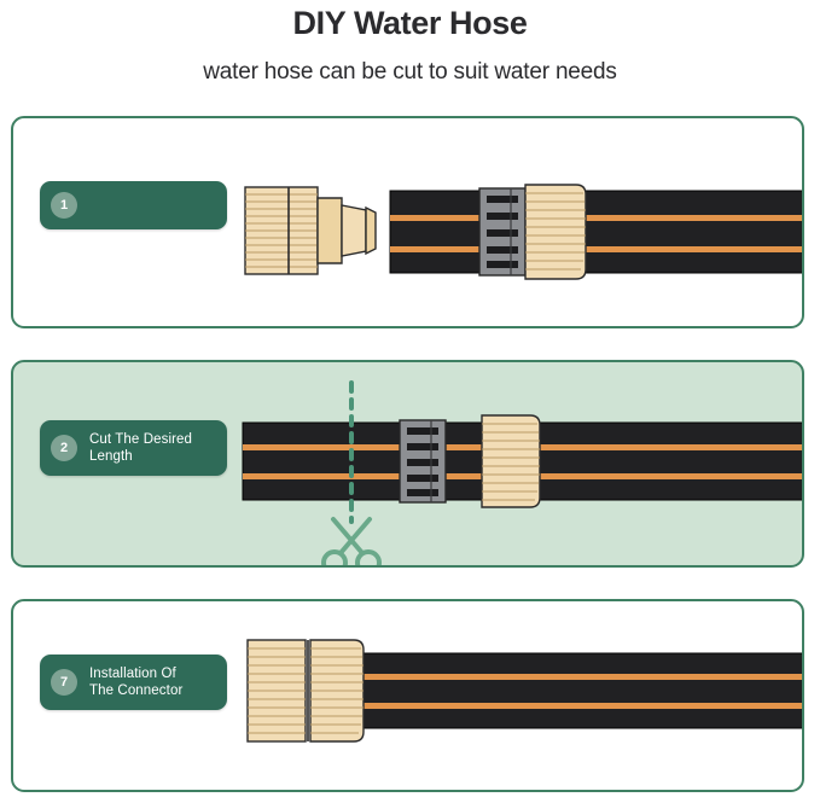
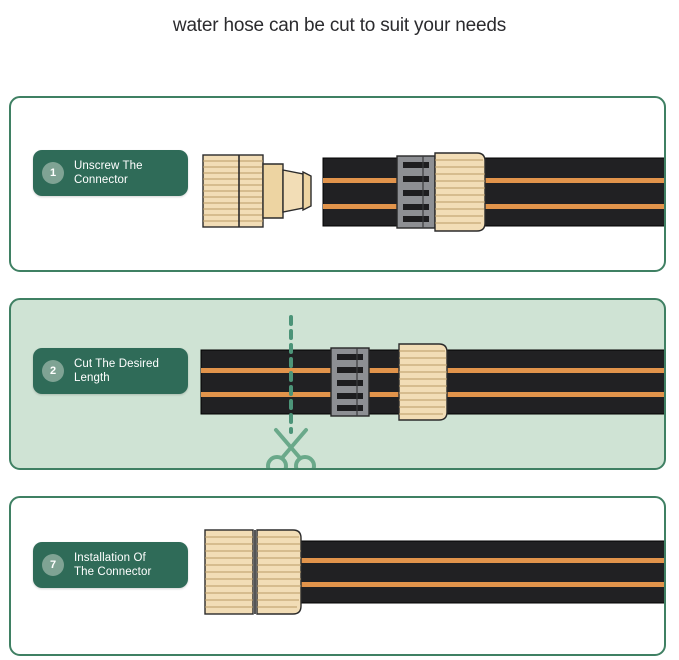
- DIY Water Hose
- water hose can be cut to suit water needs
+ water hose can be cut to suit your needs
  1
+ Unscrew The
+ Connector
  2
  Cut The Desired
  Length
  7
  Installation Of
  The Connector
